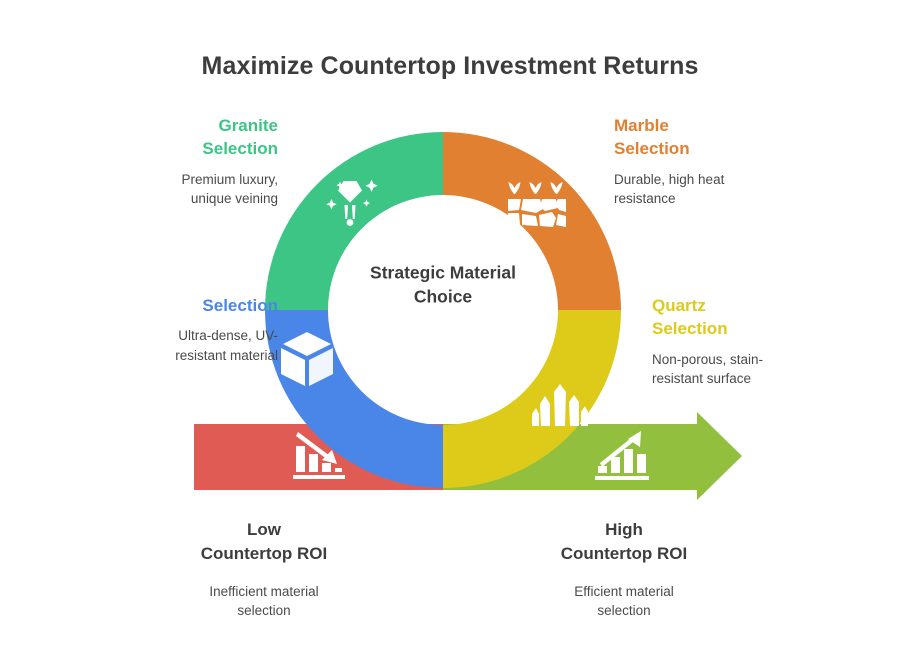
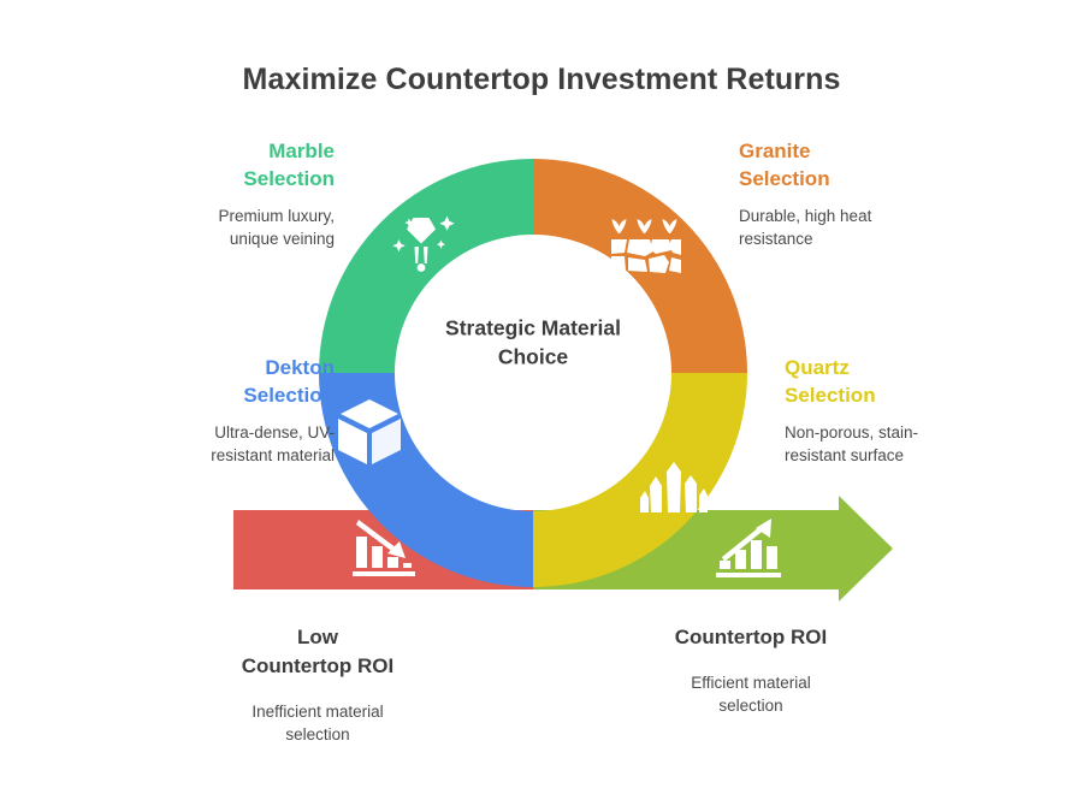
  Maximize Countertop Investment Returns
  Strategic Material
  Choice
- Granite
+ Marble
  Selection
  Premium luxury,
  unique veining
+ Dekton
  Selection
  Ultra-dense, UV-
  resistant material
- Marble
+ Granite
  Selection
  Durable, high heat
  resistance
  Quartz
  Selection
  Non-porous, stain-
  resistant surface
  Low
  Countertop ROI
  Inefficient material
  selection
- High
  Countertop ROI
  Efficient material
  selection
